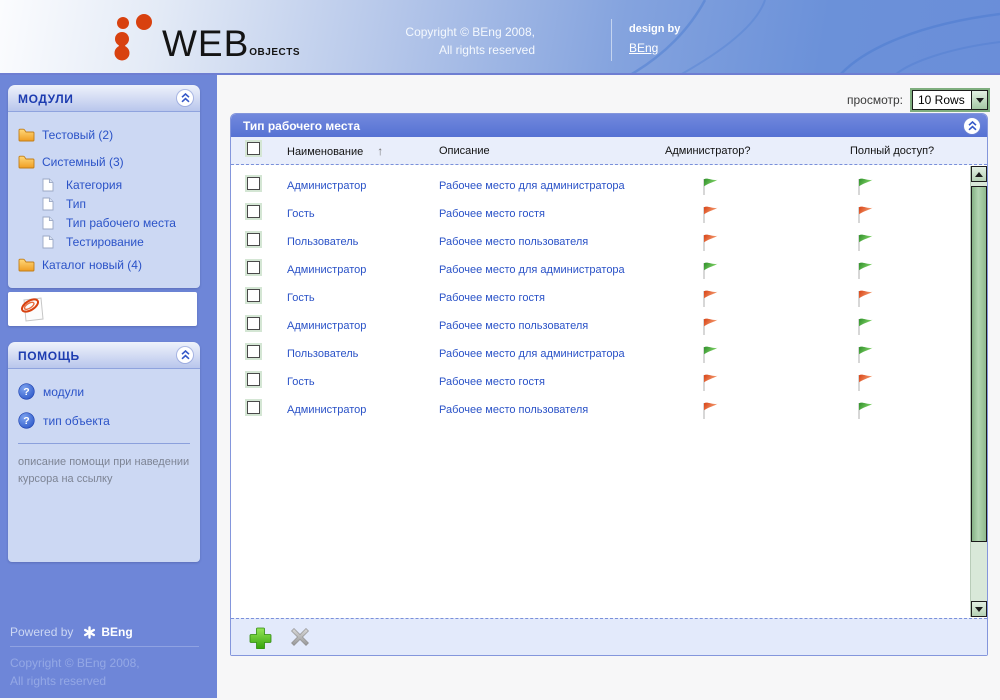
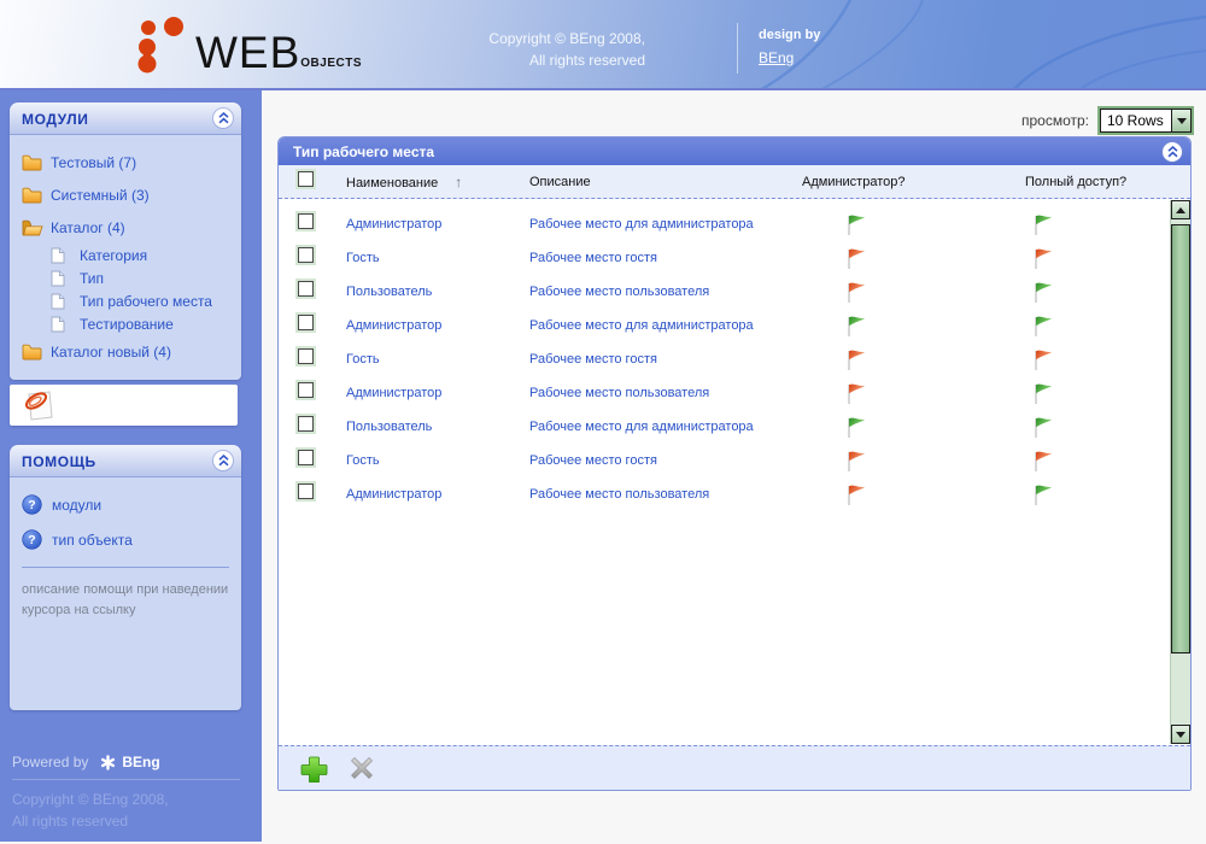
  WEB
  OBJECTS
  Copyright © BEng 2008,
  All rights reserved
  design by
  BEng
  МОДУЛИ
- Тестовый (2)
+ Тестовый (7)
  Системный (3)
+ Каталог (4)
  Категория
  Тип
  Тип рабочего места
  Тестирование
  Каталог новый (4)
  ПОМОЩЬ
  ?
  модули
  ?
  тип объекта
  описание помощи при наведении курсора на ссылку
  Powered by
  BEng
  Copyright © BEng 2008,
  All rights reserved
  просмотр:
  10 Rows
  Тип рабочего места
  Наименование ↑
  Описание
  Администратор?
  Полный доступ?
  Администратор
  Рабочее место для администратора
  Гость
  Рабочее место гостя
  Пользователь
  Рабочее место пользователя
  Администратор
  Рабочее место для администратора
  Гость
  Рабочее место гостя
  Администратор
  Рабочее место пользователя
  Пользователь
  Рабочее место для администратора
  Гость
  Рабочее место гостя
  Администратор
  Рабочее место пользователя
